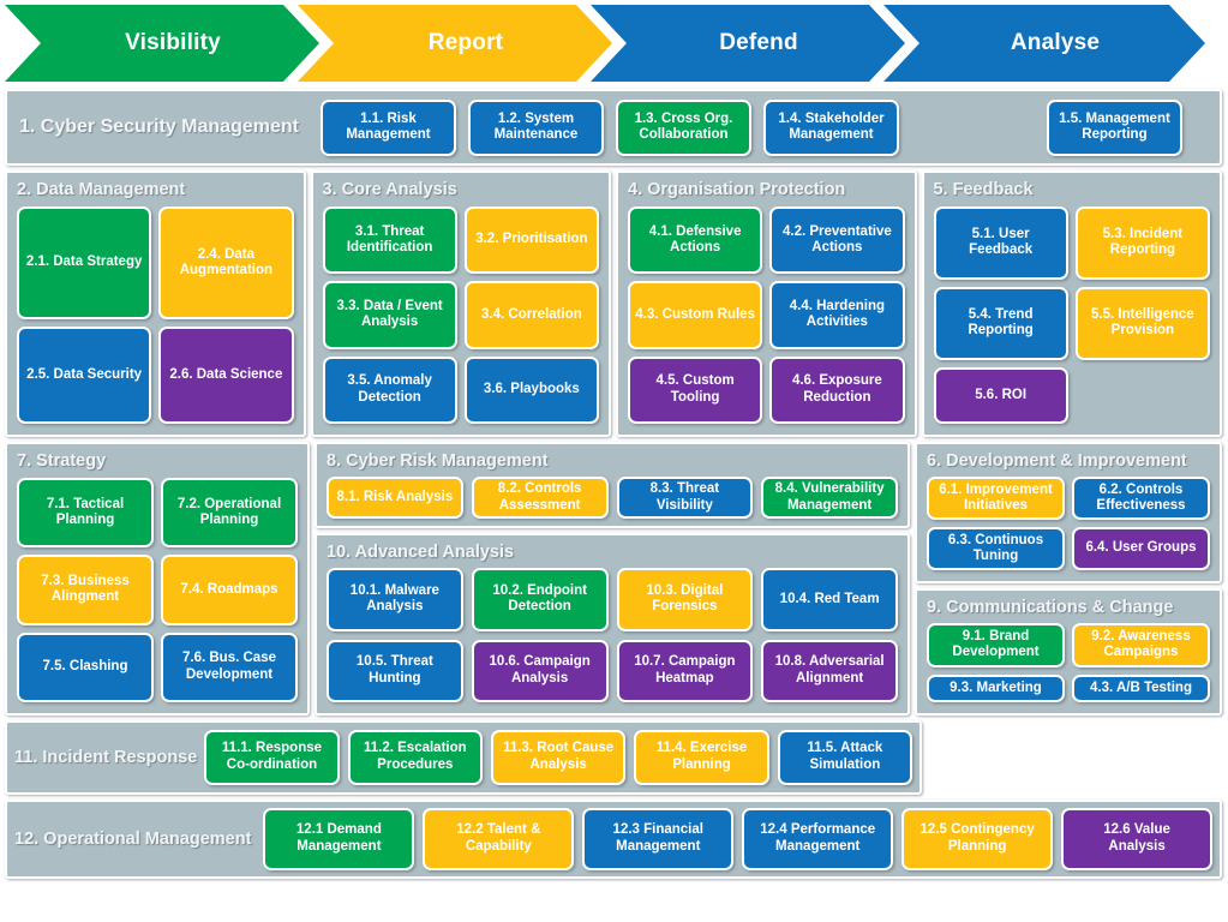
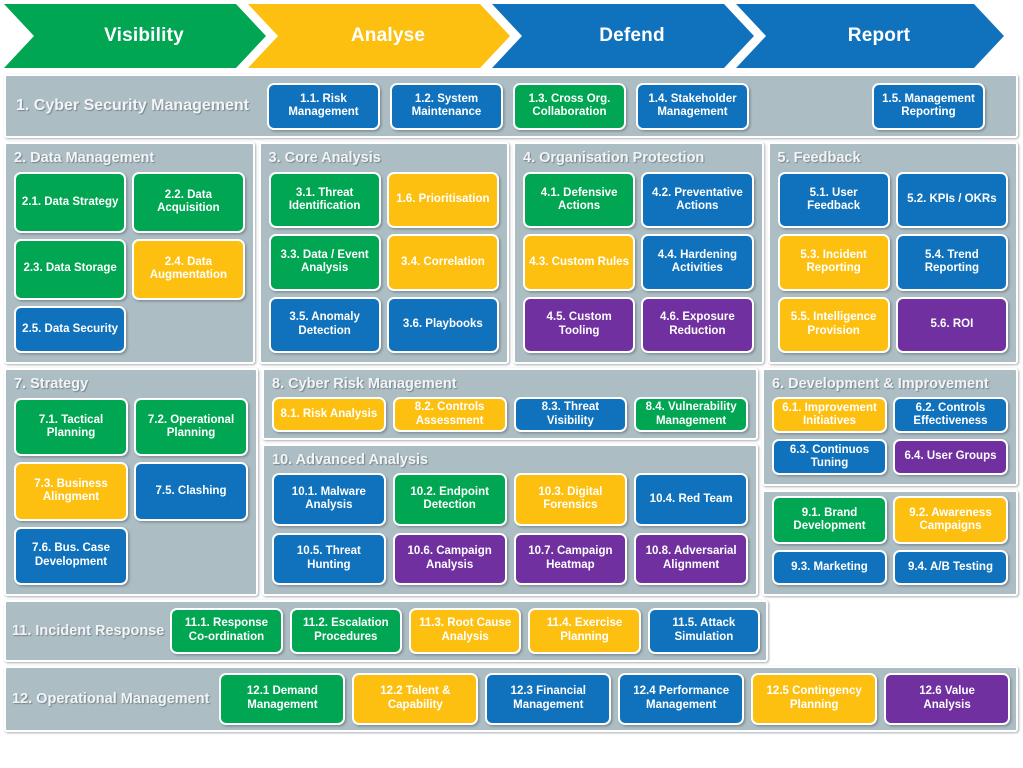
  Visibility
- Report
+ Analyse
  Defend
- Analyse
+ Report
  1. Cyber Security Management
  1.1. Risk
  Management
  1.2. System
  Maintenance
  1.3. Cross Org.
  Collaboration
  1.4. Stakeholder
  Management
  1.5. Management
  Reporting
  2. Data Management
  2.1. Data Strategy
+ 2.2. Data
+ Acquisition
+ 2.3. Data Storage
  2.4. Data
  Augmentation
  2.5. Data Security
- 2.6. Data Science
  3. Core Analysis
  3.1. Threat
  Identification
- 3.2. Prioritisation
+ 1.6. Prioritisation
  3.3. Data / Event
  Analysis
  3.4. Correlation
  3.5. Anomaly
  Detection
  3.6. Playbooks
  4. Organisation Protection
  4.1. Defensive
  Actions
  4.2. Preventative
  Actions
  4.3. Custom Rules
  4.4. Hardening
  Activities
  4.5. Custom
  Tooling
  4.6. Exposure
  Reduction
  5. Feedback
  5.1. User
  Feedback
+ 5.2. KPIs / OKRs
  5.3. Incident
  Reporting
  5.4. Trend
  Reporting
  5.5. Intelligence
  Provision
  5.6. ROI
  7. Strategy
  7.1. Tactical
  Planning
  7.2. Operational
  Planning
  7.3. Business
  Alingment
- 7.4. Roadmaps
  7.5. Clashing
  7.6. Bus. Case
  Development
  8. Cyber Risk Management
  8.1. Risk Analysis
  8.2. Controls
  Assessment
  8.3. Threat
  Visibility
  8.4. Vulnerability
  Management
  10. Advanced Analysis
  10.1. Malware
  Analysis
  10.2. Endpoint
  Detection
  10.3. Digital
  Forensics
  10.4. Red Team
  10.5. Threat
  Hunting
  10.6. Campaign
  Analysis
  10.7. Campaign
  Heatmap
  10.8. Adversarial
  Alignment
  6. Development & Improvement
  6.1. Improvement
  Initiatives
  6.2. Controls
  Effectiveness
  6.3. Continuos
  Tuning
  6.4. User Groups
- 9. Communications & Change
  9.1. Brand
  Development
  9.2. Awareness
  Campaigns
  9.3. Marketing
- 4.3. A/B Testing
+ 9.4. A/B Testing
  11. Incident Response
  11.1. Response
  Co-ordination
  11.2. Escalation
  Procedures
  11.3. Root Cause
  Analysis
  11.4. Exercise
  Planning
  11.5. Attack
  Simulation
  12. Operational Management
  12.1 Demand
  Management
  12.2 Talent &
  Capability
  12.3 Financial
  Management
  12.4 Performance
  Management
  12.5 Contingency
  Planning
  12.6 Value
  Analysis
